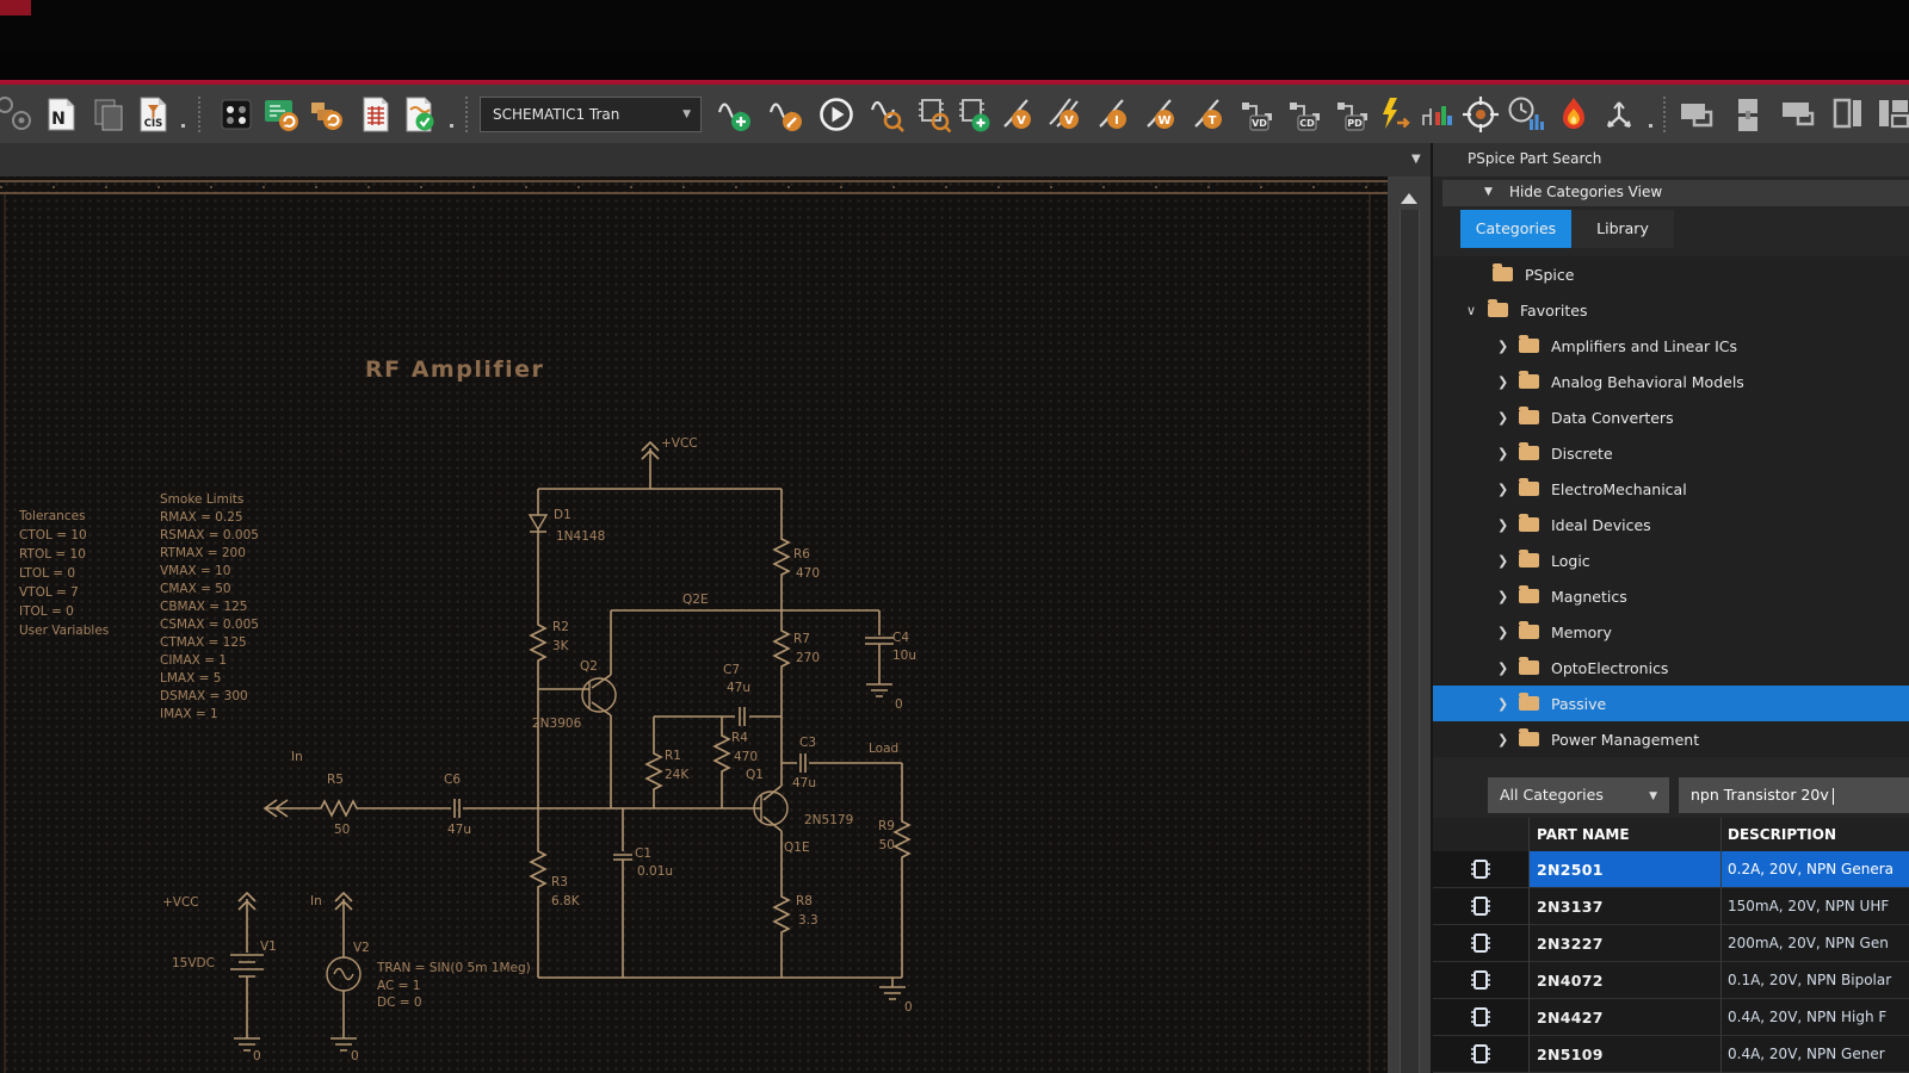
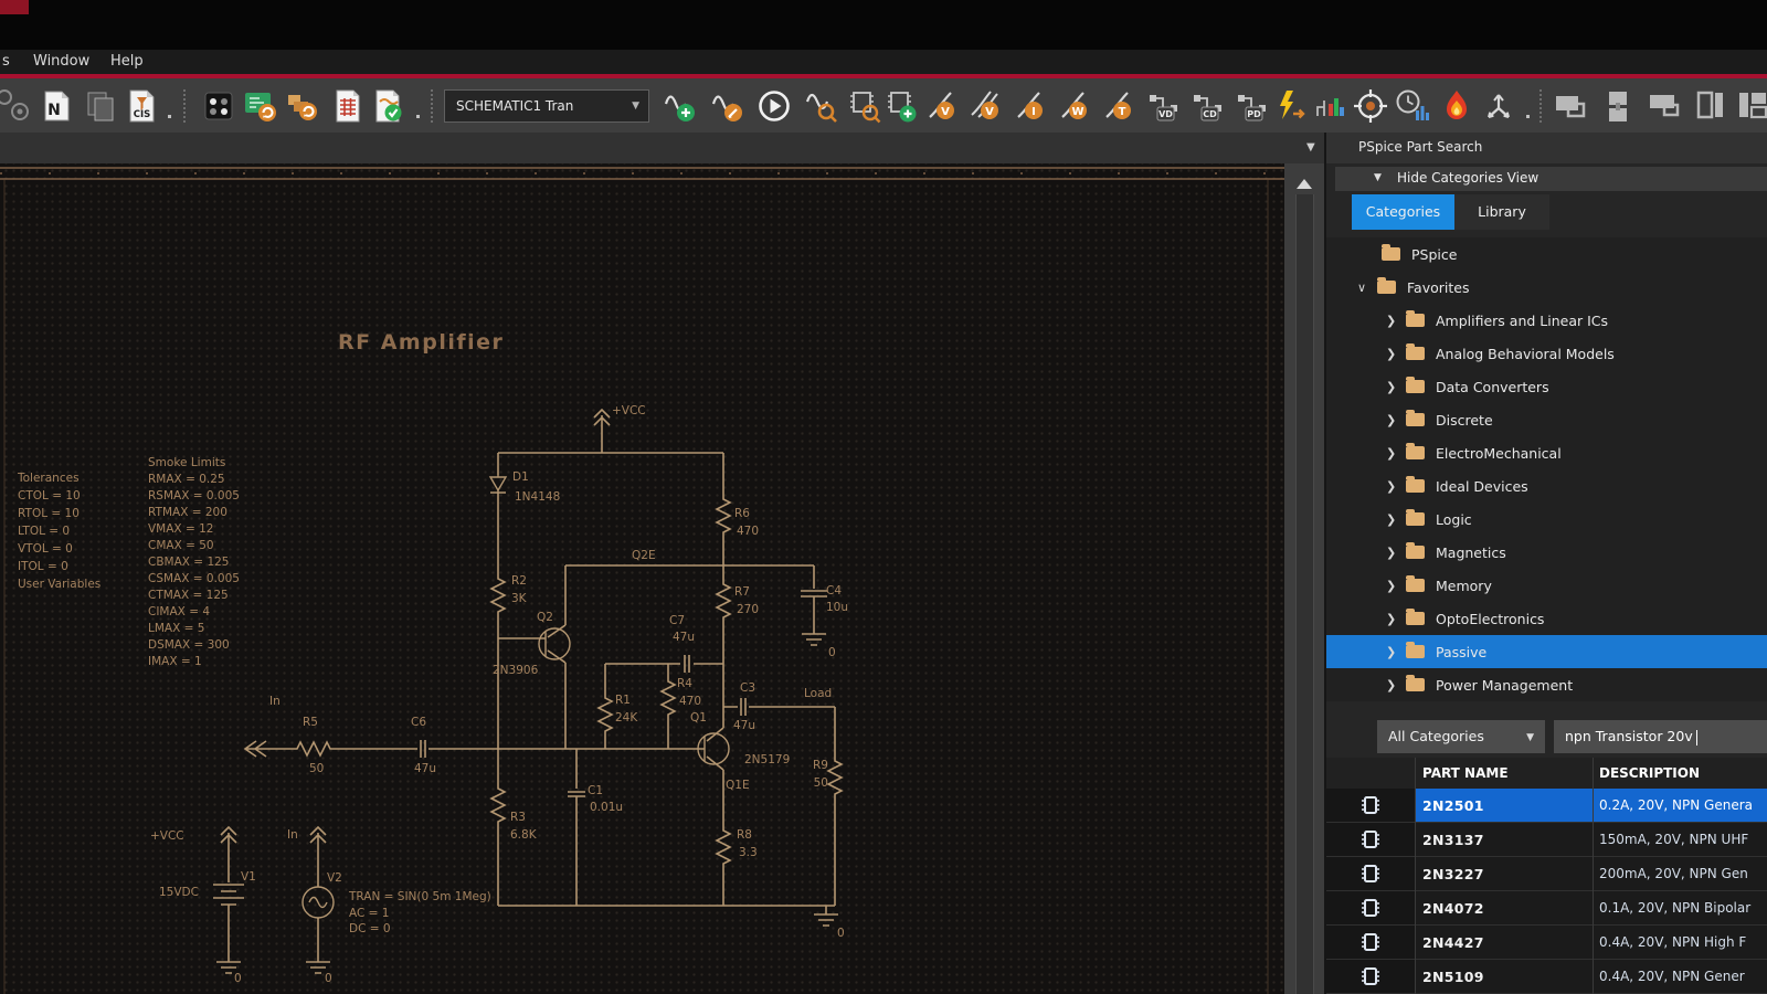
+ s
+ Window
+ Help
  N
  CIS
  SCHEMATIC1 Tran
  ▼
  V
  V
  I
  W
  T
  VD
  CD
  PD
  RF Amplifier
  User Variables
  +VCC
  D1
  1N4148
  R2
  3K
  Q2
  2N3906
  Q2E
  R6
  470
  R7
  270
  C4
  10u
  0
  C7
  47u
  R4
  470
  R1
  24K
  In
  R5
  50
  C6
  47u
  C1
  0.01u
  R3
  6.8K
  Q1
  2N5179
  Q1E
  C3
  47u
  Load
  R9
  50
  R8
  3.3
  0
  +VCC
  V1
  15VDC
  0
  In
  V2
  TRAN = SIN(0 5m 1Meg)
  AC = 1
  DC = 0
  0
  Tolerances
  CTOL = 10
  RTOL = 10
  LTOL = 0
- VTOL = 7
+ VTOL = 0
  ITOL = 0
  Smoke Limits
  RMAX = 0.25
  RSMAX = 0.005
  RTMAX = 200
- VMAX = 10
+ VMAX = 12
  CMAX = 50
  CBMAX = 125
  CSMAX = 0.005
  CTMAX = 125
- CIMAX = 1
+ CIMAX = 4
  LMAX = 5
  DSMAX = 300
  IMAX = 1
  ▼
  PSpice Part Search
  ▼
  Hide Categories View
  Categories
  Library
  PSpice
  ∨
  Favorites
  ❯
  Amplifiers and Linear ICs
  ❯
  Analog Behavioral Models
  ❯
  Data Converters
  ❯
  Discrete
  ❯
  ElectroMechanical
  ❯
  Ideal Devices
  ❯
  Logic
  ❯
  Magnetics
  ❯
  Memory
  ❯
  OptoElectronics
  ❯
  Passive
  ❯
  Power Management
  All Categories
  ▼
  npn Transistor 20v
  PART NAME
  DESCRIPTION
  2N2501
  0.2A, 20V, NPN Genera
  2N3137
  150mA, 20V, NPN UHF
  2N3227
  200mA, 20V, NPN Gen
  2N4072
  0.1A, 20V, NPN Bipolar
  2N4427
  0.4A, 20V, NPN High F
  2N5109
  0.4A, 20V, NPN Gener
